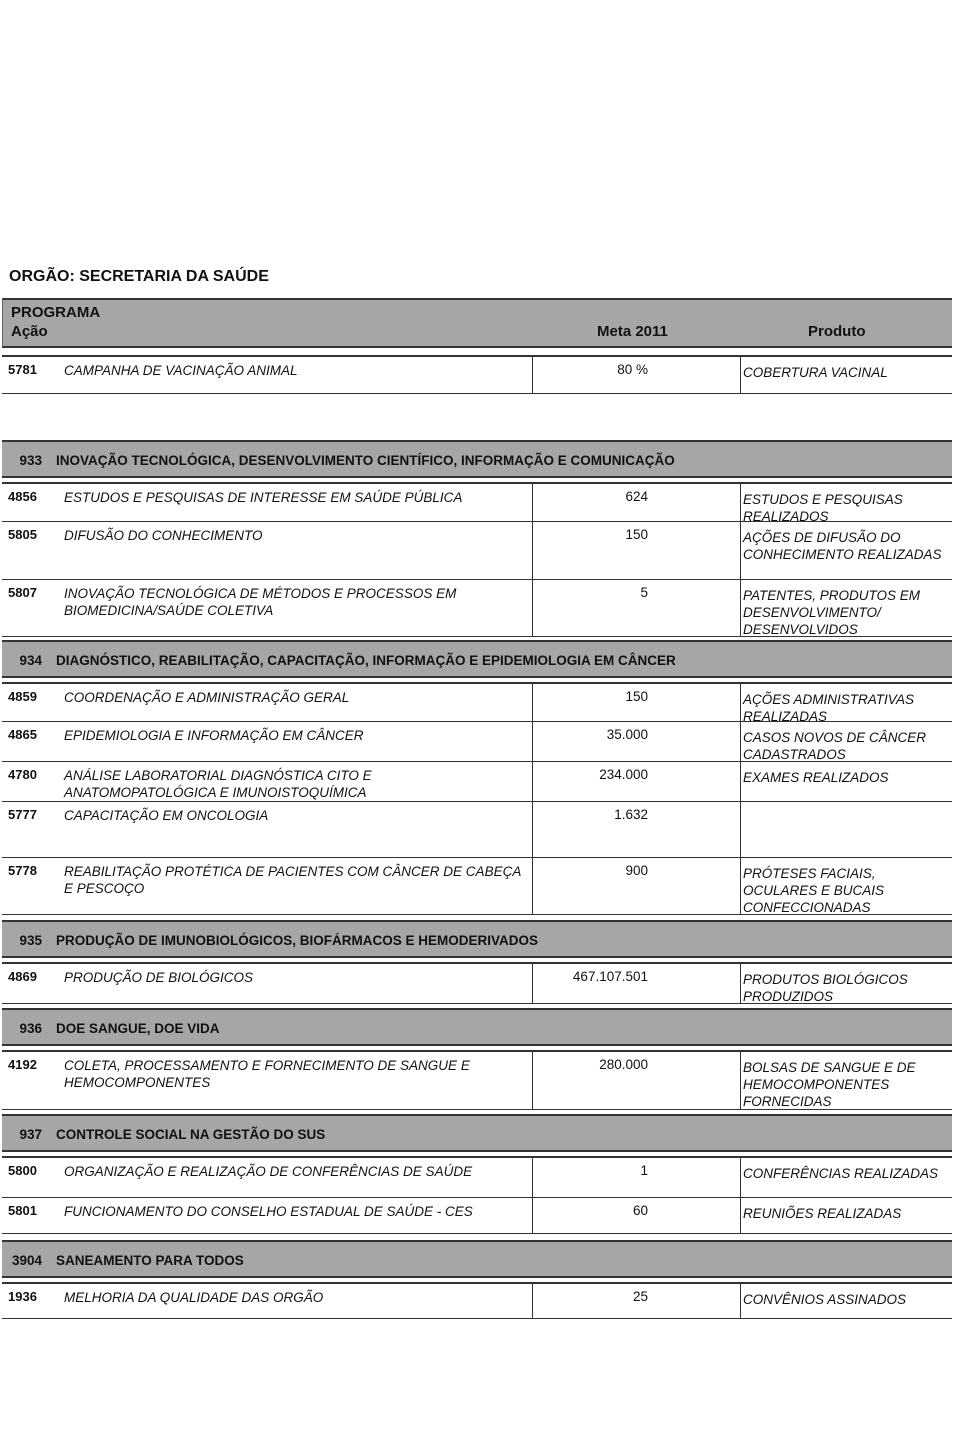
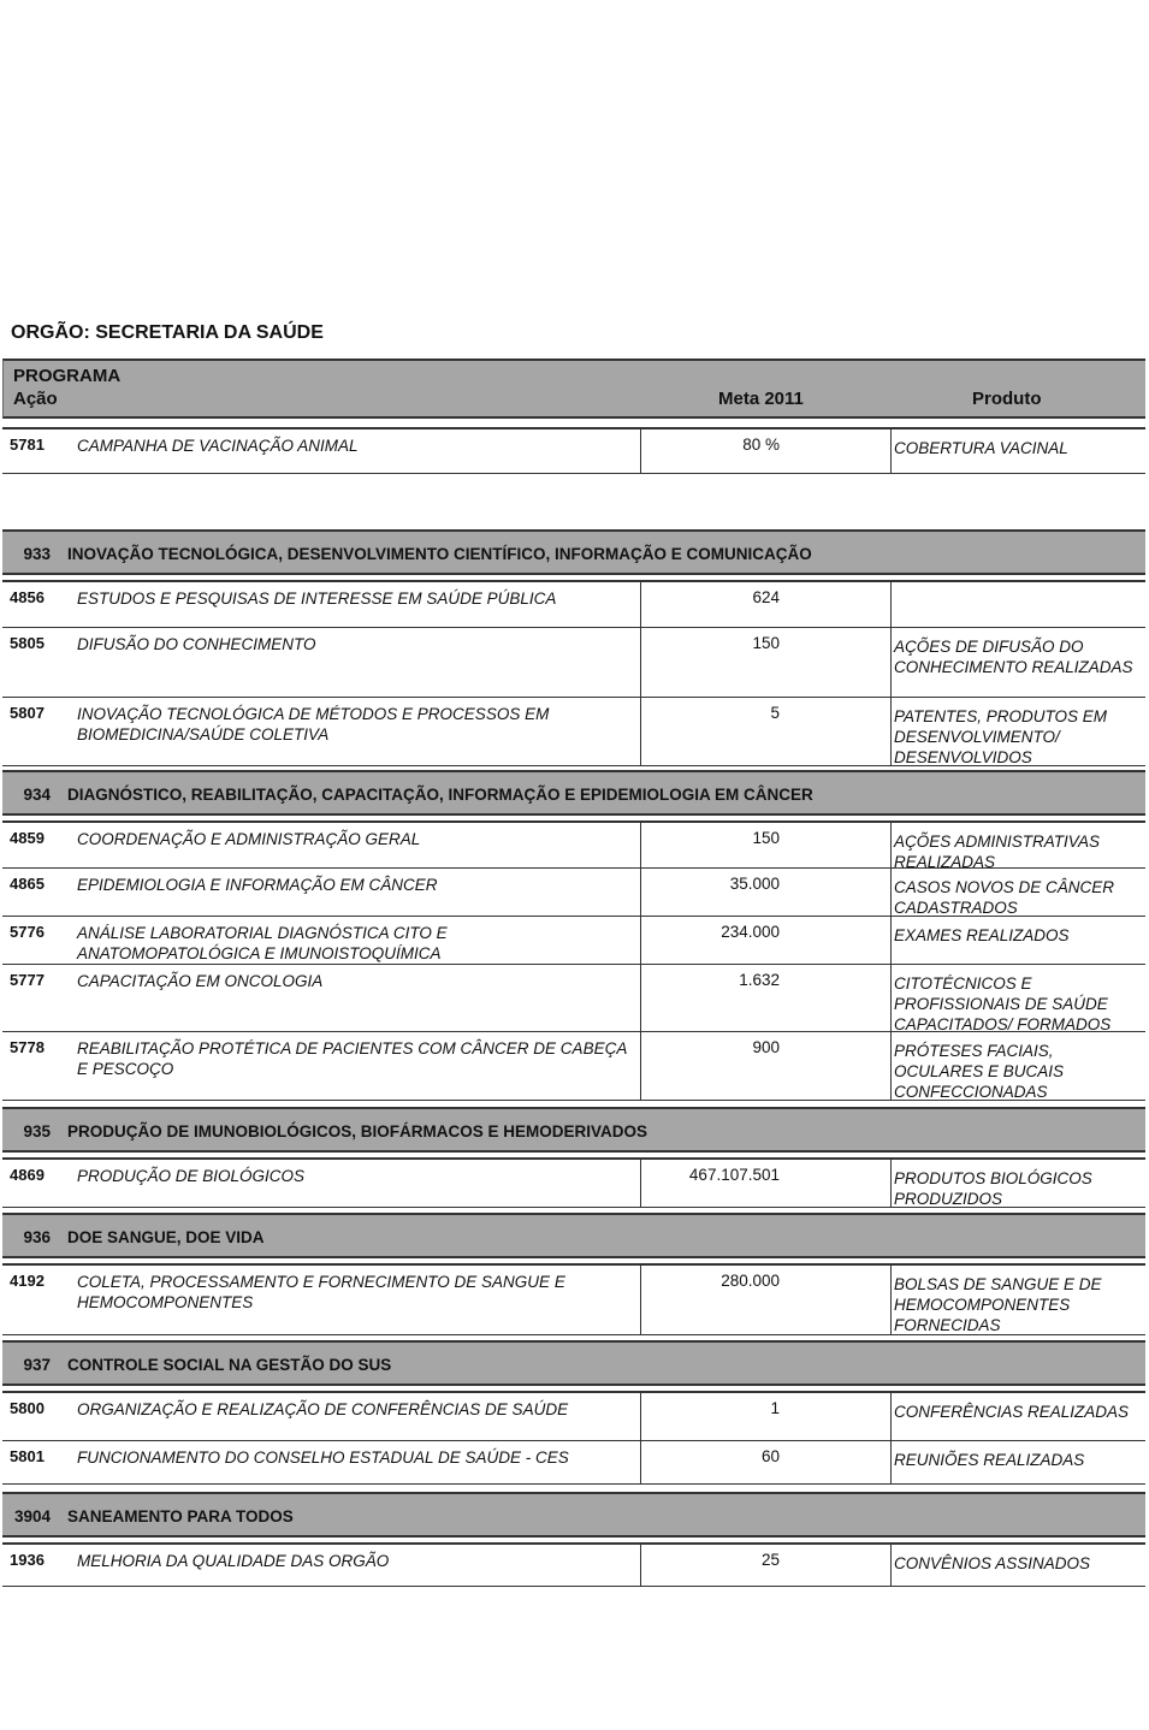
  ORGÃO: SECRETARIA DA SAÚDE
  PROGRAMA
  Ação
  Meta 2011
  Produto
  5781
  CAMPANHA DE VACINAÇÃO ANIMAL
  80 %
  COBERTURA VACINAL
  933
  INOVAÇÃO TECNOLÓGICA, DESENVOLVIMENTO CIENTÍFICO, INFORMAÇÃO E COMUNICAÇÃO
  4856
  ESTUDOS E PESQUISAS DE INTERESSE EM SAÚDE PÚBLICA
  624
- ESTUDOS E PESQUISAS REALIZADOS
  5805
  DIFUSÃO DO CONHECIMENTO
  150
  AÇÕES DE DIFUSÃO DO CONHECIMENTO REALIZADAS
  5807
  INOVAÇÃO TECNOLÓGICA DE MÉTODOS E PROCESSOS EM BIOMEDICINA/SAÚDE COLETIVA
  5
  PATENTES, PRODUTOS EM DESENVOLVIMENTO/ DESENVOLVIDOS
  934
  DIAGNÓSTICO, REABILITAÇÃO, CAPACITAÇÃO, INFORMAÇÃO E EPIDEMIOLOGIA EM CÂNCER
  4859
  COORDENAÇÃO E ADMINISTRAÇÃO GERAL
  150
  AÇÕES ADMINISTRATIVAS REALIZADAS
  4865
  EPIDEMIOLOGIA E INFORMAÇÃO EM CÂNCER
  35.000
  CASOS NOVOS DE CÂNCER CADASTRADOS
- 4780
+ 5776
  ANÁLISE LABORATORIAL DIAGNÓSTICA CITO E ANATOMOPATOLÓGICA E IMUNOISTOQUÍMICA
  234.000
  EXAMES REALIZADOS
  5777
  CAPACITAÇÃO EM ONCOLOGIA
  1.632
+ CITOTÉCNICOS E PROFISSIONAIS DE SAÚDE CAPACITADOS/ FORMADOS
  5778
  REABILITAÇÃO PROTÉTICA DE PACIENTES COM CÂNCER DE CABEÇA E PESCOÇO
  900
  PRÓTESES FACIAIS, OCULARES E BUCAIS CONFECCIONADAS
  935
  PRODUÇÃO DE IMUNOBIOLÓGICOS, BIOFÁRMACOS E HEMODERIVADOS
  4869
  PRODUÇÃO DE BIOLÓGICOS
  467.107.501
  PRODUTOS BIOLÓGICOS PRODUZIDOS
  936
  DOE SANGUE, DOE VIDA
  4192
  COLETA, PROCESSAMENTO E FORNECIMENTO DE SANGUE E HEMOCOMPONENTES
  280.000
  BOLSAS DE SANGUE E DE HEMOCOMPONENTES FORNECIDAS
  937
  CONTROLE SOCIAL NA GESTÃO DO SUS
  5800
  ORGANIZAÇÃO E REALIZAÇÃO DE CONFERÊNCIAS DE SAÚDE
  1
  CONFERÊNCIAS REALIZADAS
  5801
  FUNCIONAMENTO DO CONSELHO ESTADUAL DE SAÚDE - CES
  60
  REUNIÕES REALIZADAS
  3904
  SANEAMENTO PARA TODOS
  1936
  MELHORIA DA QUALIDADE DAS ORGÃO
  25
  CONVÊNIOS ASSINADOS
